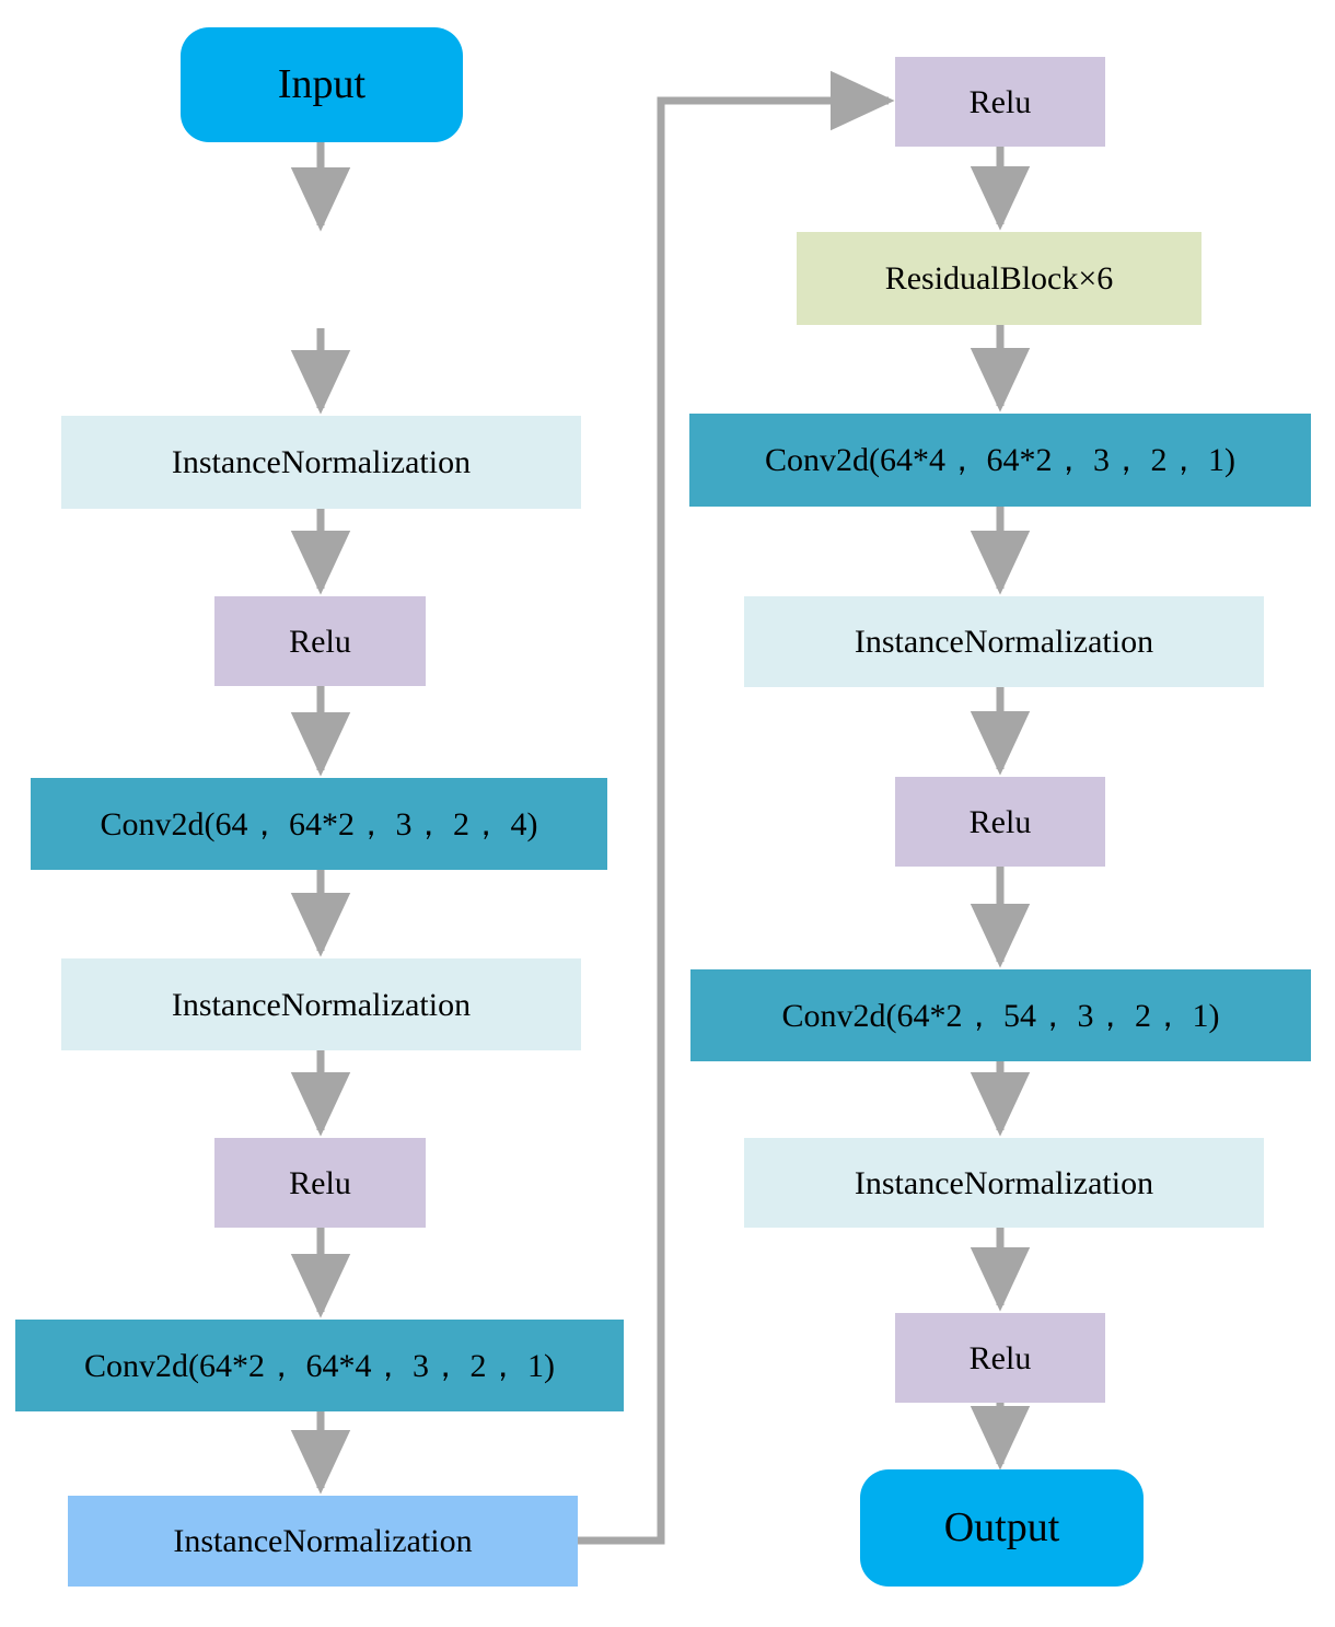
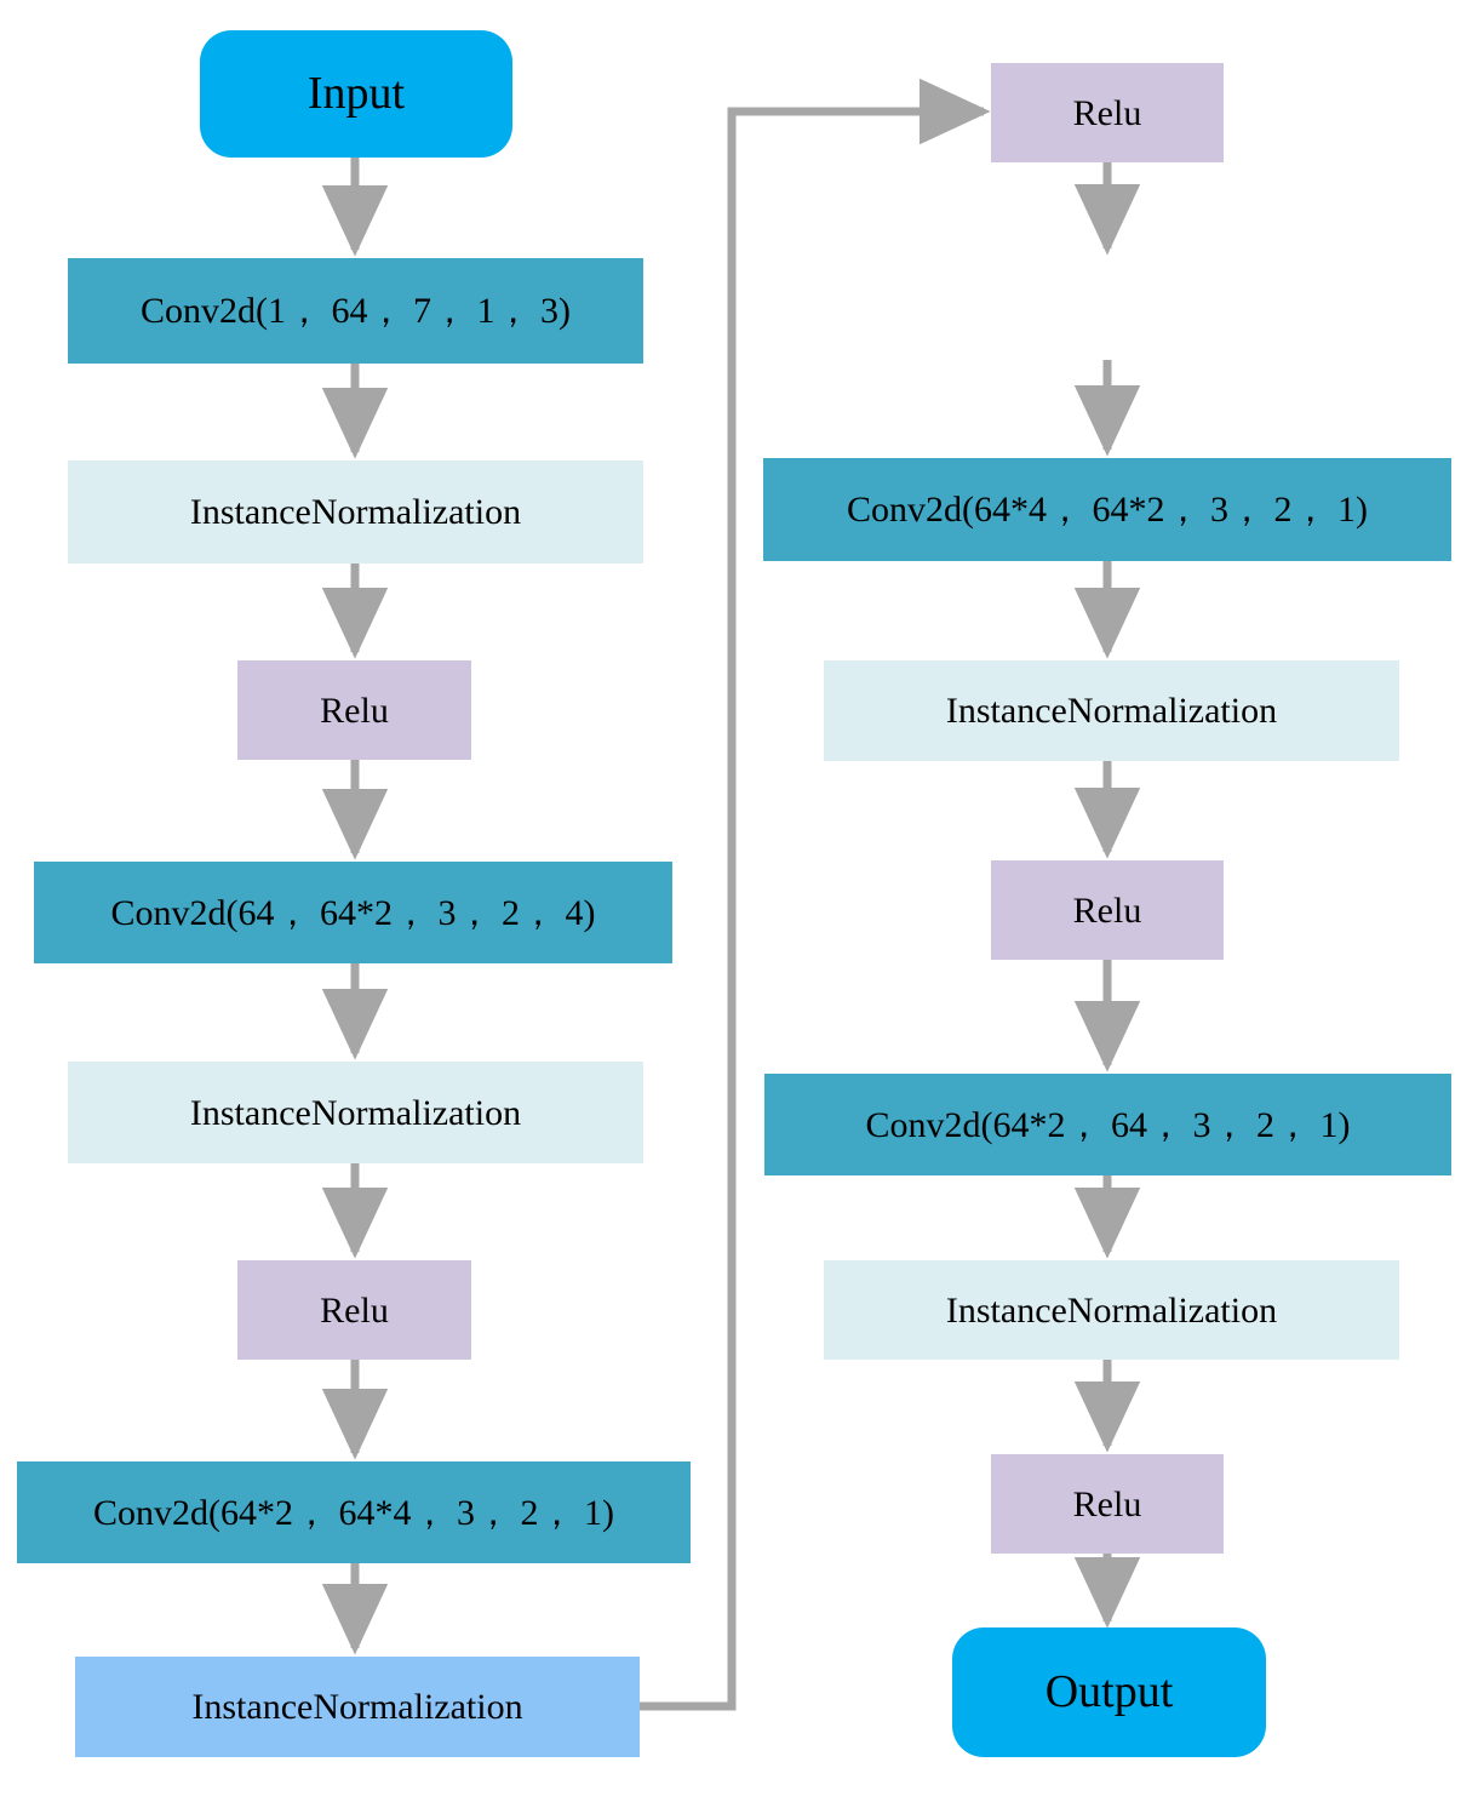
  Input
+ Conv2d(1， 64， 7， 1， 3)
  InstanceNormalization
  Relu
  Conv2d(64， 64*2， 3， 2， 4)
  InstanceNormalization
  Relu
  Conv2d(64*2， 64*4， 3， 2， 1)
  InstanceNormalization
  Relu
- ResidualBlock×6
  Conv2d(64*4， 64*2， 3， 2， 1)
  InstanceNormalization
  Relu
- Conv2d(64*2， 54， 3， 2， 1)
+ Conv2d(64*2， 64， 3， 2， 1)
  InstanceNormalization
  Relu
  Output
